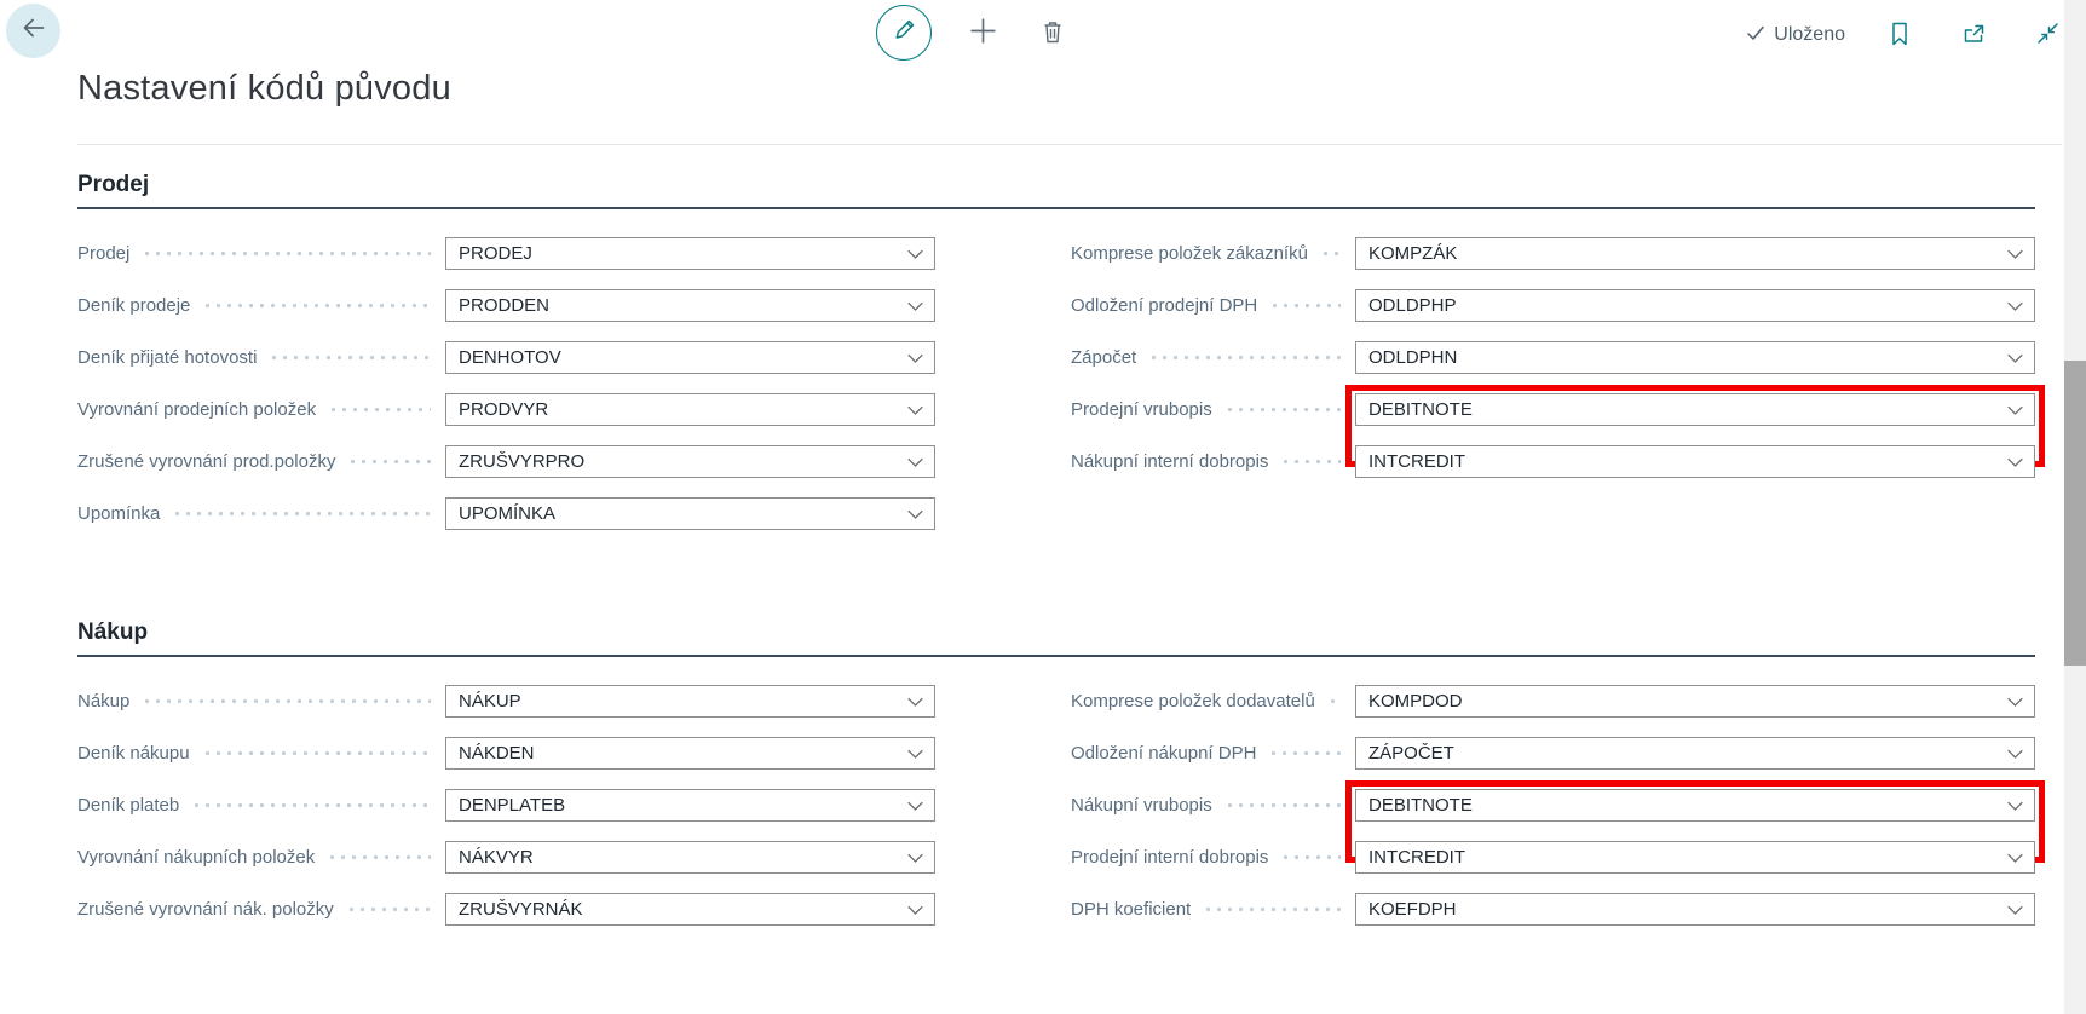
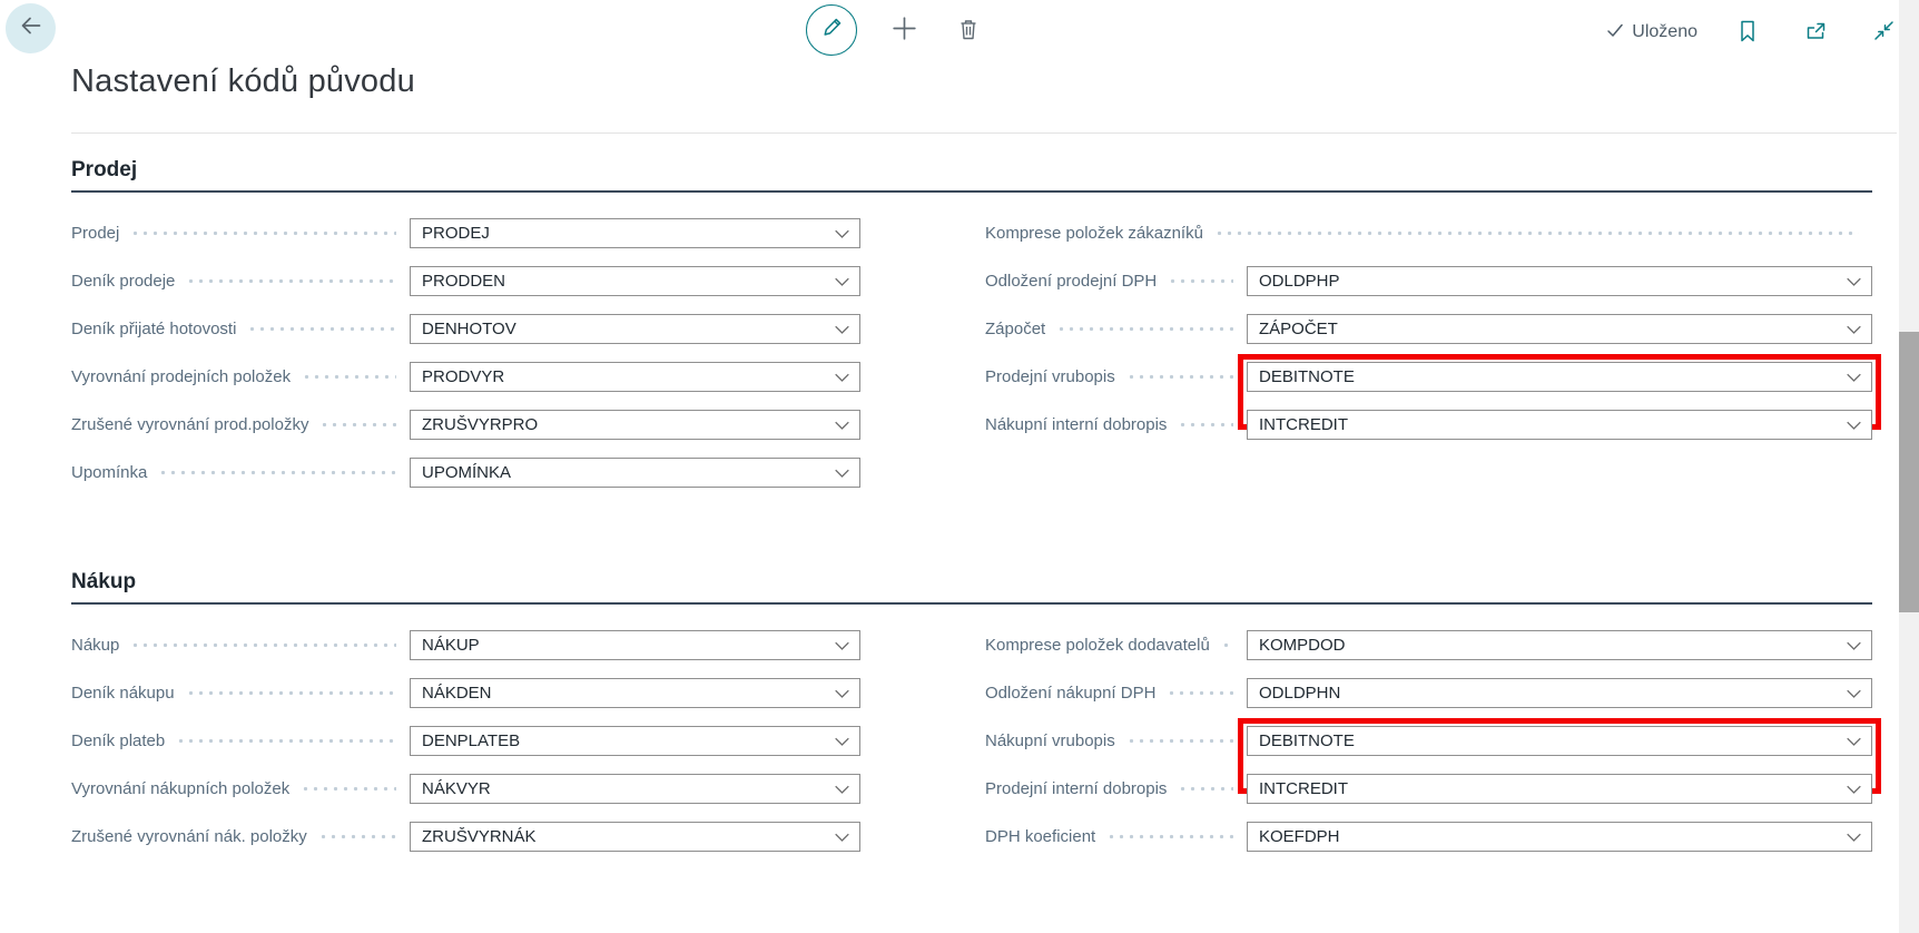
  Uloženo
  Nastavení kódů původu
  Prodej
  Prodej
  PRODEJ
  Deník prodeje
  PRODDEN
  Deník přijaté hotovosti
  DENHOTOV
  Vyrovnání prodejních položek
  PRODVYR
  Zrušené vyrovnání prod.položky
  ZRUŠVYRPRO
  Upomínka
  UPOMÍNKA
  Komprese položek zákazníků
- KOMPZÁK
  Odložení prodejní DPH
  ODLDPHP
  Zápočet
- ODLDPHN
+ ZÁPOČET
  Prodejní vrubopis
  DEBITNOTE
  Nákupní interní dobropis
  INTCREDIT
  Nákup
  Nákup
  NÁKUP
  Deník nákupu
  NÁKDEN
  Deník plateb
  DENPLATEB
  Vyrovnání nákupních položek
  NÁKVYR
  Zrušené vyrovnání nák. položky
  ZRUŠVYRNÁK
  Komprese položek dodavatelů
  KOMPDOD
  Odložení nákupní DPH
- ZÁPOČET
+ ODLDPHN
  Nákupní vrubopis
  DEBITNOTE
  Prodejní interní dobropis
  INTCREDIT
  DPH koeficient
  KOEFDPH
